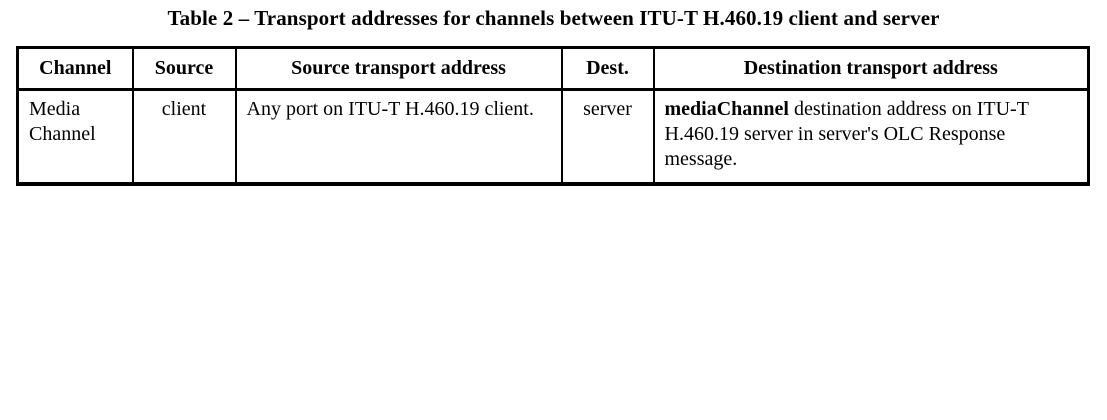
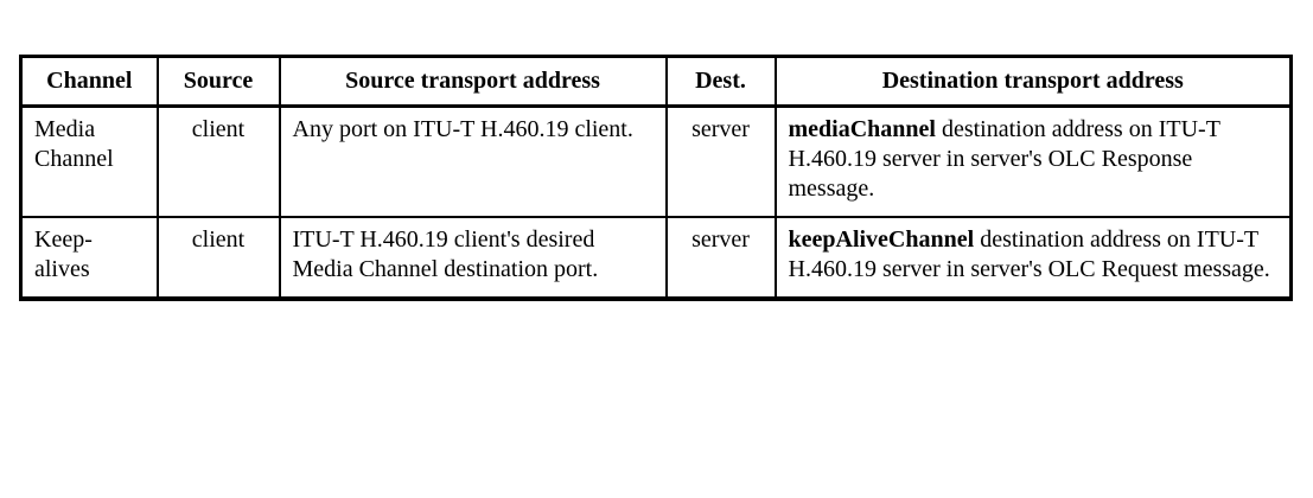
- Table 2 – Transport addresses for channels between ITU-T H.460.19 client and server
  Channel	Source	Source transport address	Dest.	Destination transport address
  Media Channel	client	Any port on ITU-T H.460.19 client.	server	mediaChannel destination address on ITU-T H.460.19 server in server's OLC Response message.
+ Keep-alives	client	ITU-T H.460.19 client's desired Media Channel destination port.	server	keepAliveChannel destination address on ITU-T H.460.19 server in server's OLC Request message.
